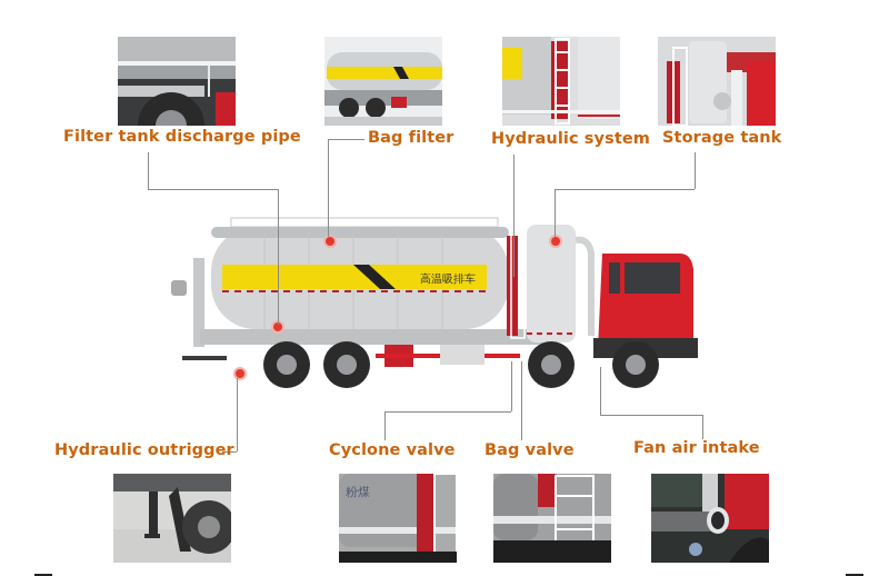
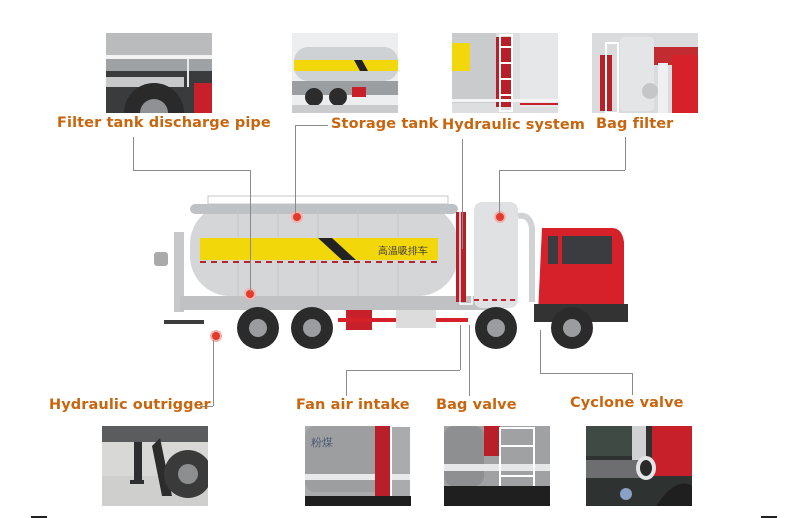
  Filter tank discharge pipe
- Bag filter
+ Storage tank
  Hydraulic system
- Storage tank
+ Bag filter
  高温吸排车
  Hydraulic outrigger
- Cyclone valve
+ Fan air intake
  Bag valve
- Fan air intake
+ Cyclone valve
  粉煤
